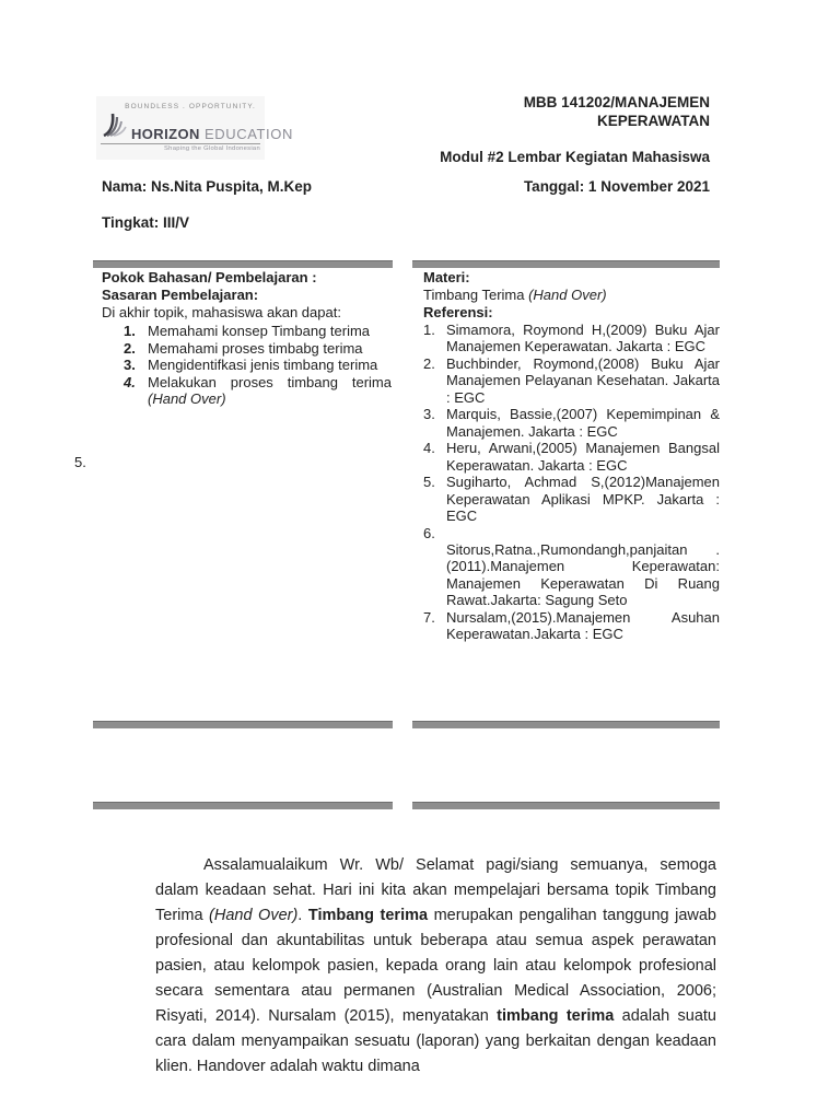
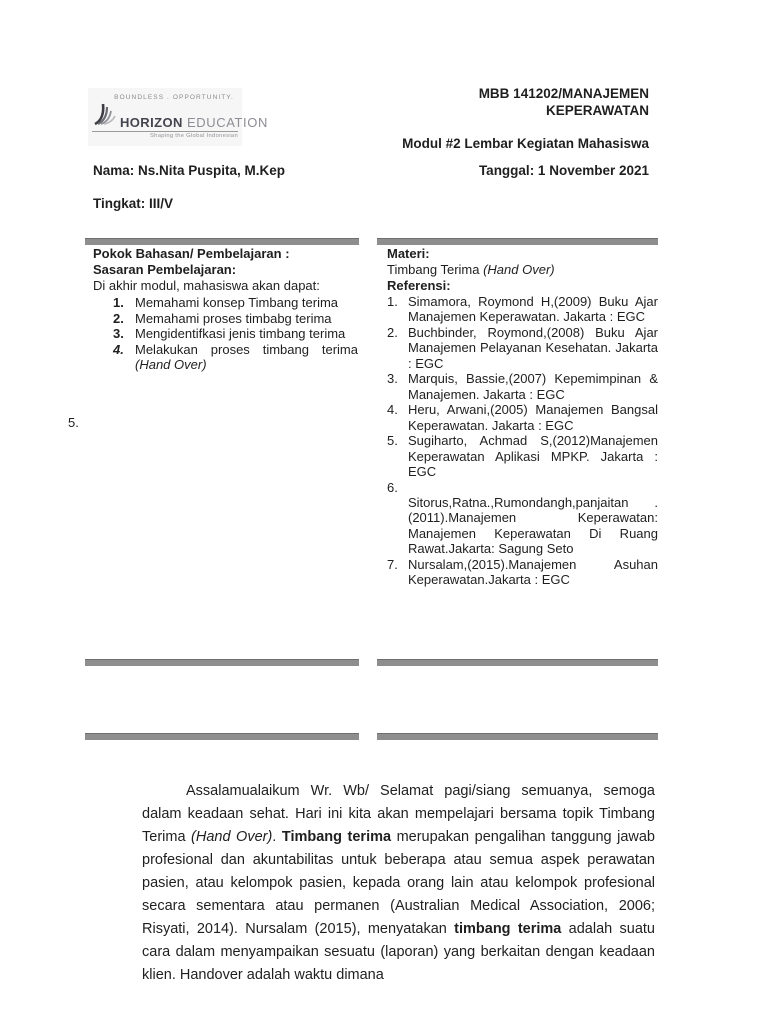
  HORIZON EDUCATION
  MBB 141202/MANAJEMEN
  KEPERAWATAN
  Modul #2 Lembar Kegiatan Mahasiswa
  Nama: Ns.Nita Puspita, M.Kep
  Tanggal: 1 November 2021
  Tingkat: III/V
  Pokok Bahasan/ Pembelajaran :
  Sasaran Pembelajaran:
- Di akhir topik, mahasiswa akan dapat:
+ Di akhir modul, mahasiswa akan dapat:
  1.
  Memahami konsep Timbang terima
  2.
  Memahami proses timbabg terima
  3.
  Mengidentifkasi jenis timbang terima
  4.
  Melakukan proses timbang terima (Hand Over)
  5.
  Materi:
  Timbang Terima (Hand Over)
  Referensi:
  1.
  Simamora, Roymond H,(2009) Buku Ajar Manajemen Keperawatan. Jakarta : EGC
  2.
  Buchbinder, Roymond,(2008) Buku Ajar Manajemen Pelayanan Kesehatan. Jakarta : EGC
  3.
  Marquis, Bassie,(2007) Kepemimpinan & Manajemen. Jakarta : EGC
  4.
  Heru, Arwani,(2005) Manajemen Bangsal Keperawatan. Jakarta : EGC
  5.
  Sugiharto, Achmad S,(2012)Manajemen Keperawatan Aplikasi MPKP. Jakarta : EGC
  6.
  Sitorus,Ratna.,Rumondangh,panjaitan .(2011).Manajemen Keperawatan: Manajemen Keperawatan Di Ruang Rawat.Jakarta: Sagung Seto
  7.
  Nursalam,(2015).Manajemen Asuhan Keperawatan.Jakarta : EGC
  Assalamualaikum Wr. Wb/ Selamat pagi/siang semuanya, semoga dalam keadaan sehat. Hari ini kita akan mempelajari bersama topik Timbang Terima (Hand Over). Timbang terima merupakan pengalihan tanggung jawab profesional dan akuntabilitas untuk beberapa atau semua aspek perawatan pasien, atau kelompok pasien, kepada orang lain atau kelompok profesional secara sementara atau permanen (Australian Medical Association, 2006; Risyati, 2014). Nursalam (2015), menyatakan timbang terima adalah suatu cara dalam menyampaikan sesuatu (laporan) yang berkaitan dengan keadaan klien. Handover adalah waktu dimana
